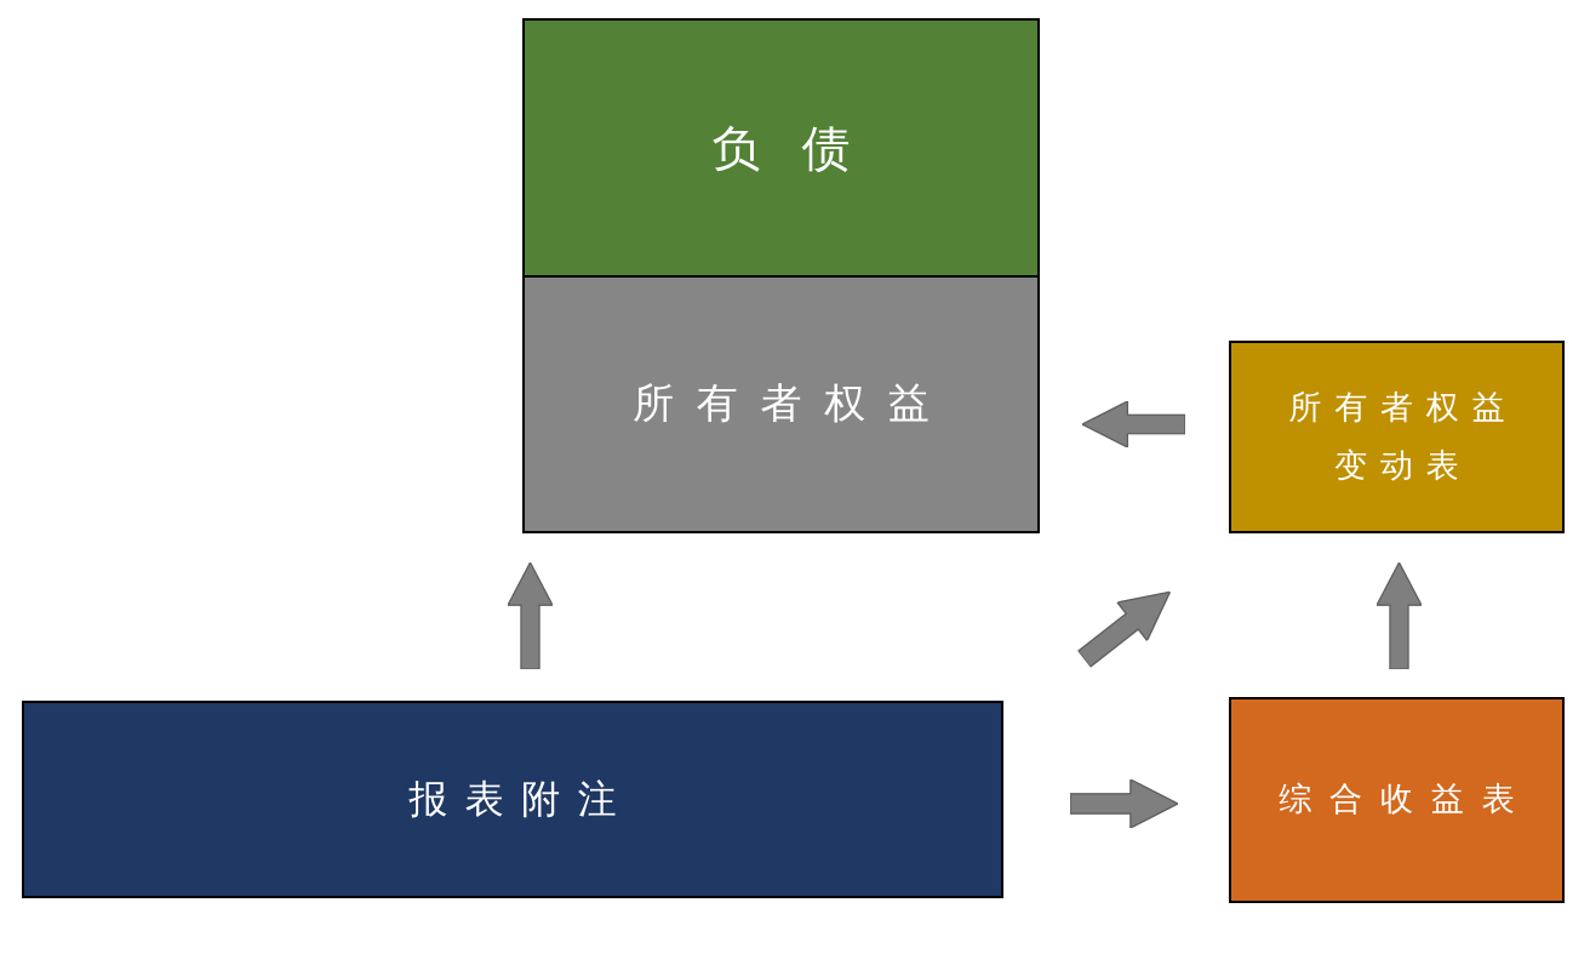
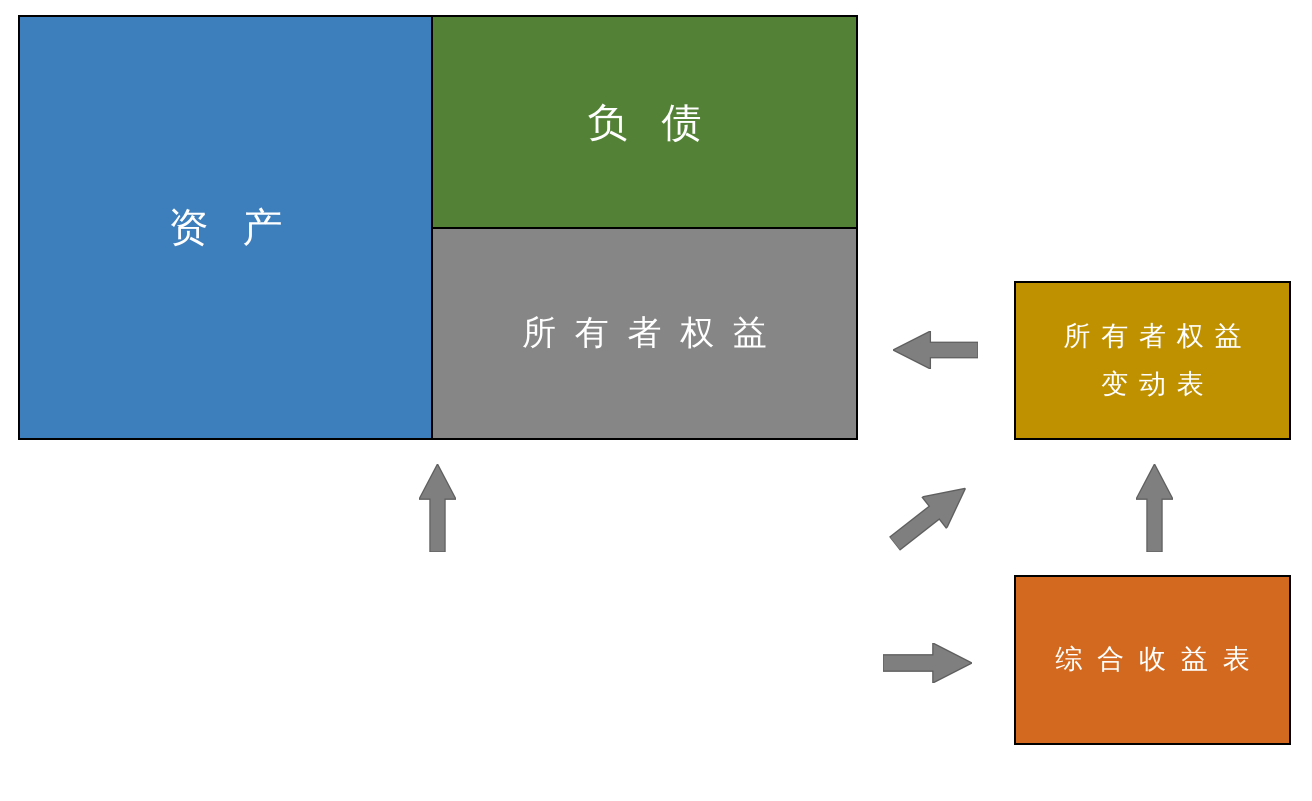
+ 资产
  负债
  所有者权益
  所有者权益
  变动表
- 报表附注
  综合收益表
